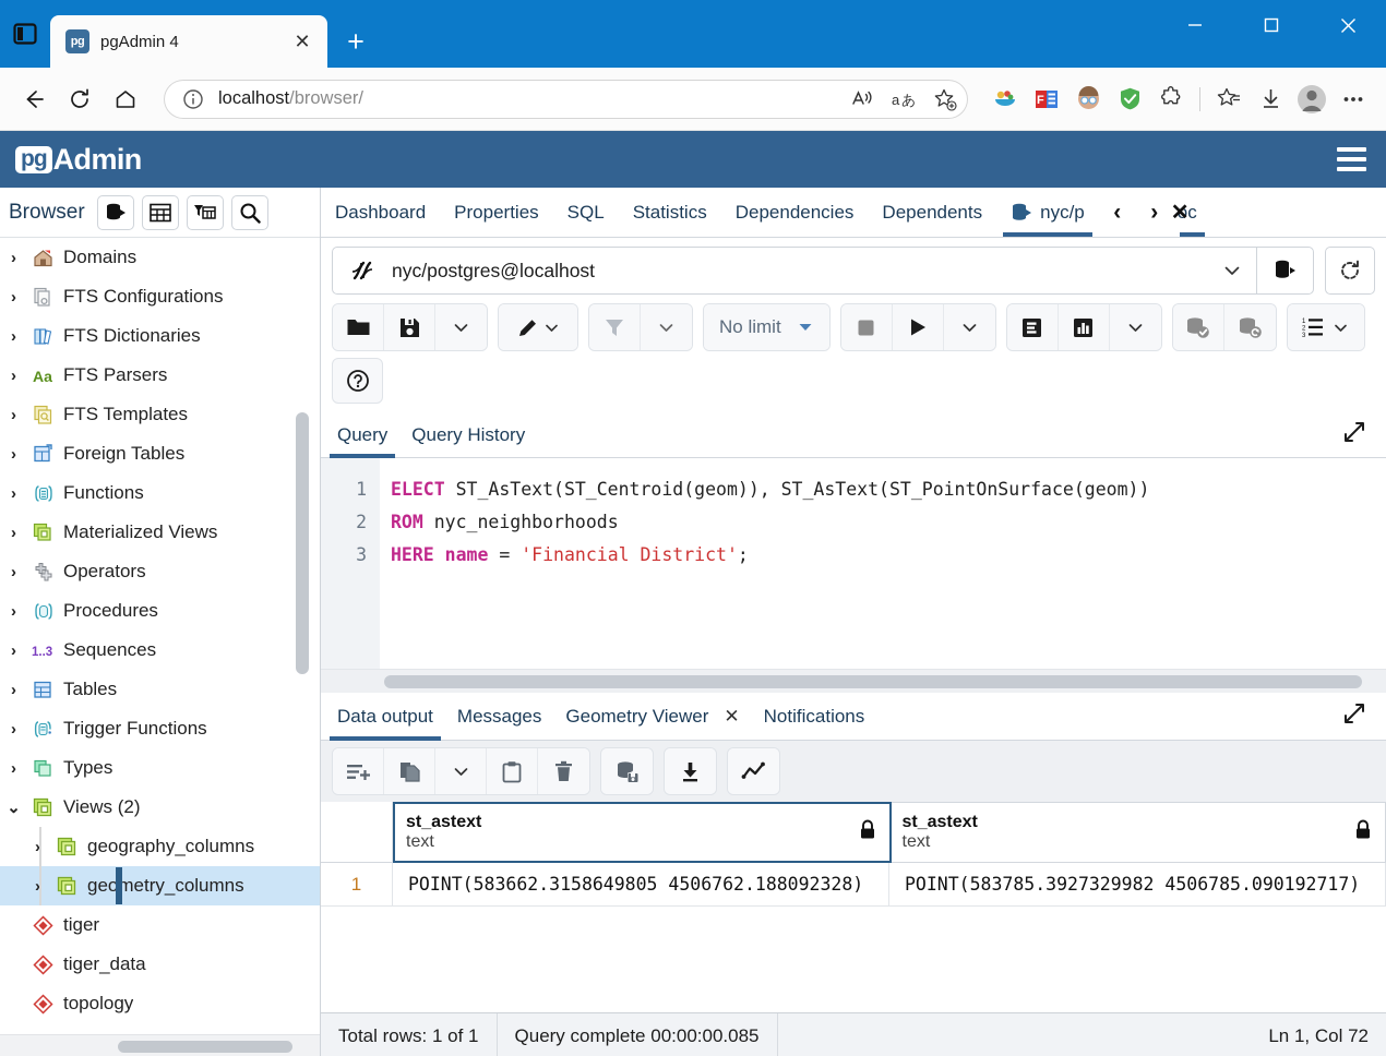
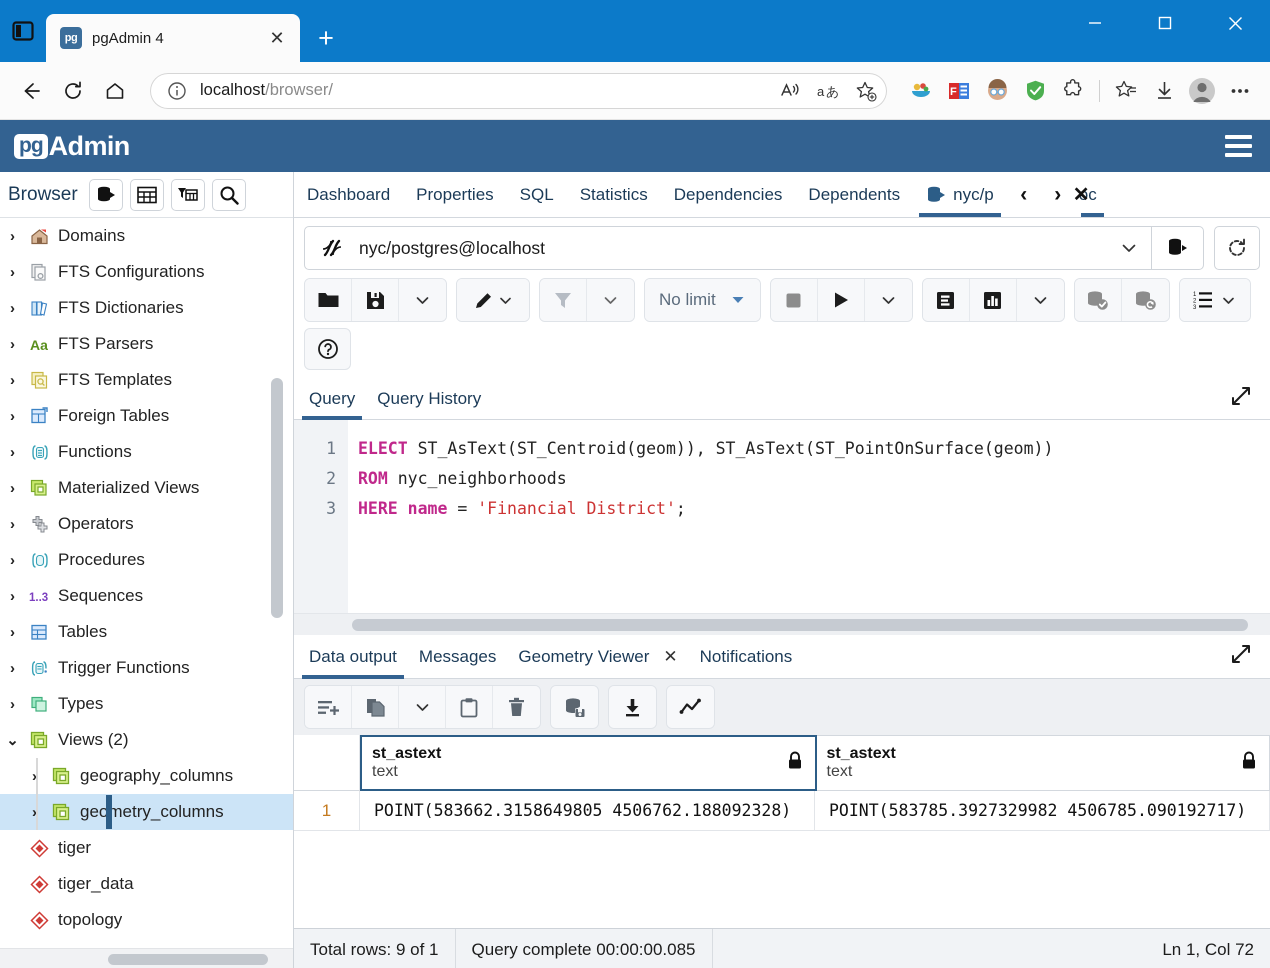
  pg
  pgAdmin 4
  ✕
  +
  localhost/browser/
  a
  あ
  F
  pg
  Admin
  Browser
  ›
  Domains
  ›
  FTS Configurations
  ›
  FTS Dictionaries
  ›
  Aa
  FTS Parsers
  ›
  FTS Templates
  ›
  Foreign Tables
  ›
  Functions
  ›
  Materialized Views
  ›
  Operators
  ›
  Procedures
  ›
  1..3
  Sequences
  ›
  Tables
  ›
  Trigger Functions
  ›
  Types
  ⌄
  Views (2)
  ›
  geography_columns
  ›
  geometry_columns
  tiger
  tiger_data
  topology
  Dashboard
  Properties
  SQL
  Statistics
  Dependencies
  Dependents
  nyc/p
  ‹
  ›
  oc
  ✕
  nyc/postgres@localhost
  No limit
  Query
  Query History
  1
  2
  3
  ELECT ST_AsText(ST_Centroid(geom)), ST_AsText(ST_PointOnSurface(geom))
  ROM nyc_neighborhoods
  HERE name = 'Financial District';
  Data output
  Messages
  Geometry Viewer
  ✕
  Notifications
  st_astext
  text
  st_astext
  text
  1
  POINT(583662.3158649805 4506762.188092328)
  POINT(583785.3927329982 4506785.090192717)
- Total rows: 1 of 1
+ Total rows: 9 of 1
  Query complete 00:00:00.085
  Ln 1, Col 72
